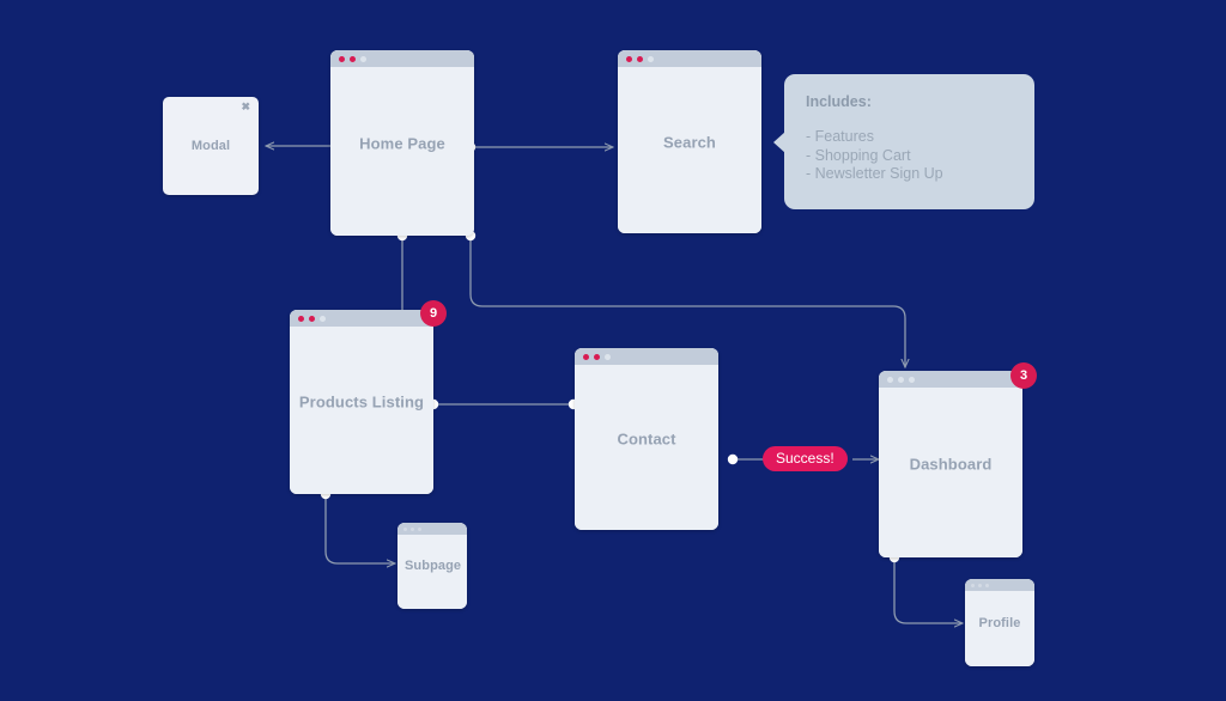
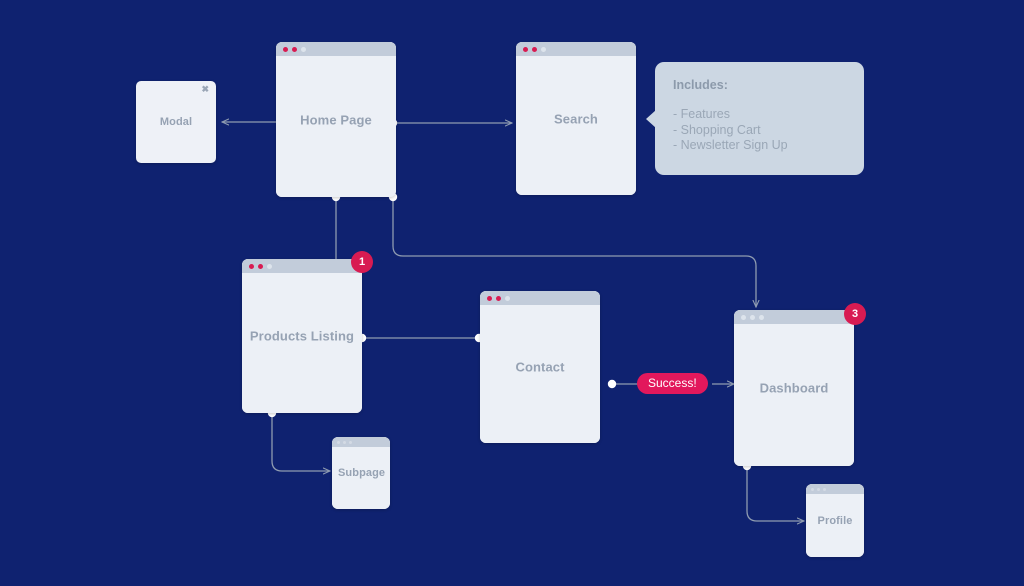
  ✖
  Modal
  Home Page
  Search
  Includes:
  - Features
  - Shopping Cart
  - Newsletter Sign Up
  Products Listing
- 9
+ 1
  Contact
  Success!
  Dashboard
  3
  Subpage
  Profile
